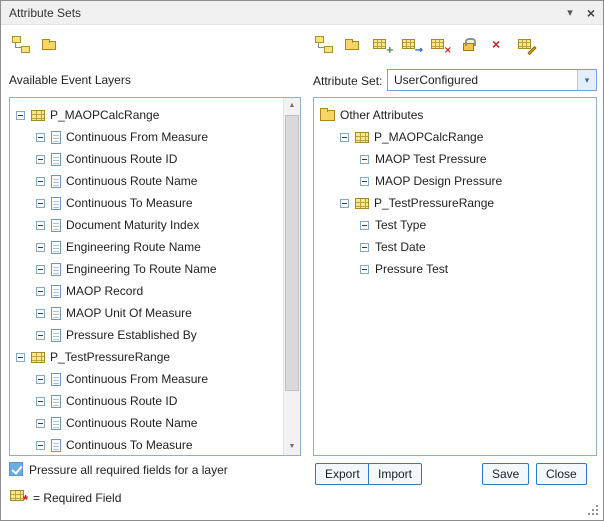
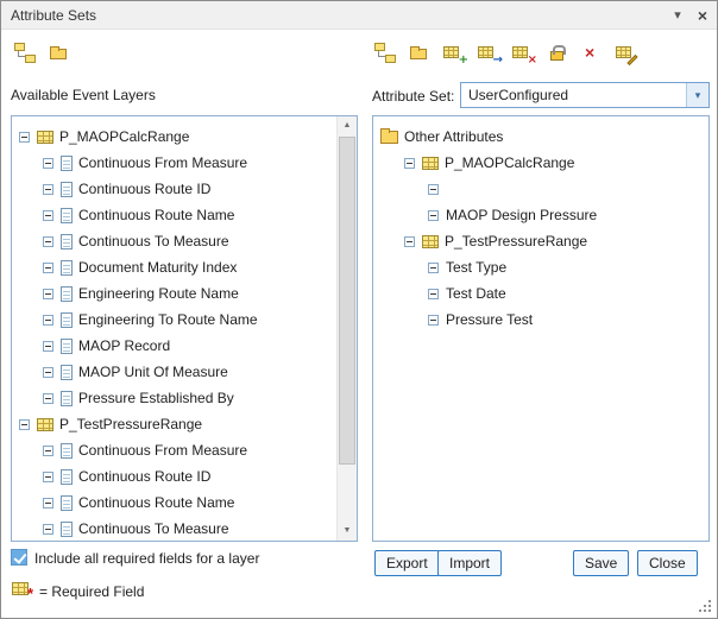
  Attribute Sets
  ▾
  ×
  +
  →
  ×
  ×
  Available Event Layers
  Attribute Set:
  UserConfigured
  ▾
  P_MAOPCalcRange
  Continuous From Measure
  Continuous Route ID
  Continuous Route Name
  Continuous To Measure
  Document Maturity Index
  Engineering Route Name
  Engineering To Route Name
  MAOP Record
  MAOP Unit Of Measure
  Pressure Established By
  P_TestPressureRange
  Continuous From Measure
  Continuous Route ID
  Continuous Route Name
  Continuous To Measure
  Other Attributes
  P_MAOPCalcRange
- MAOP Test Pressure
  MAOP Design Pressure
  P_TestPressureRange
  Test Type
  Test Date
  Pressure Test
- Pressure all required fields for a layer
+ Include all required fields for a layer
  = Required Field
  Export
  Import
  Save
  Close
